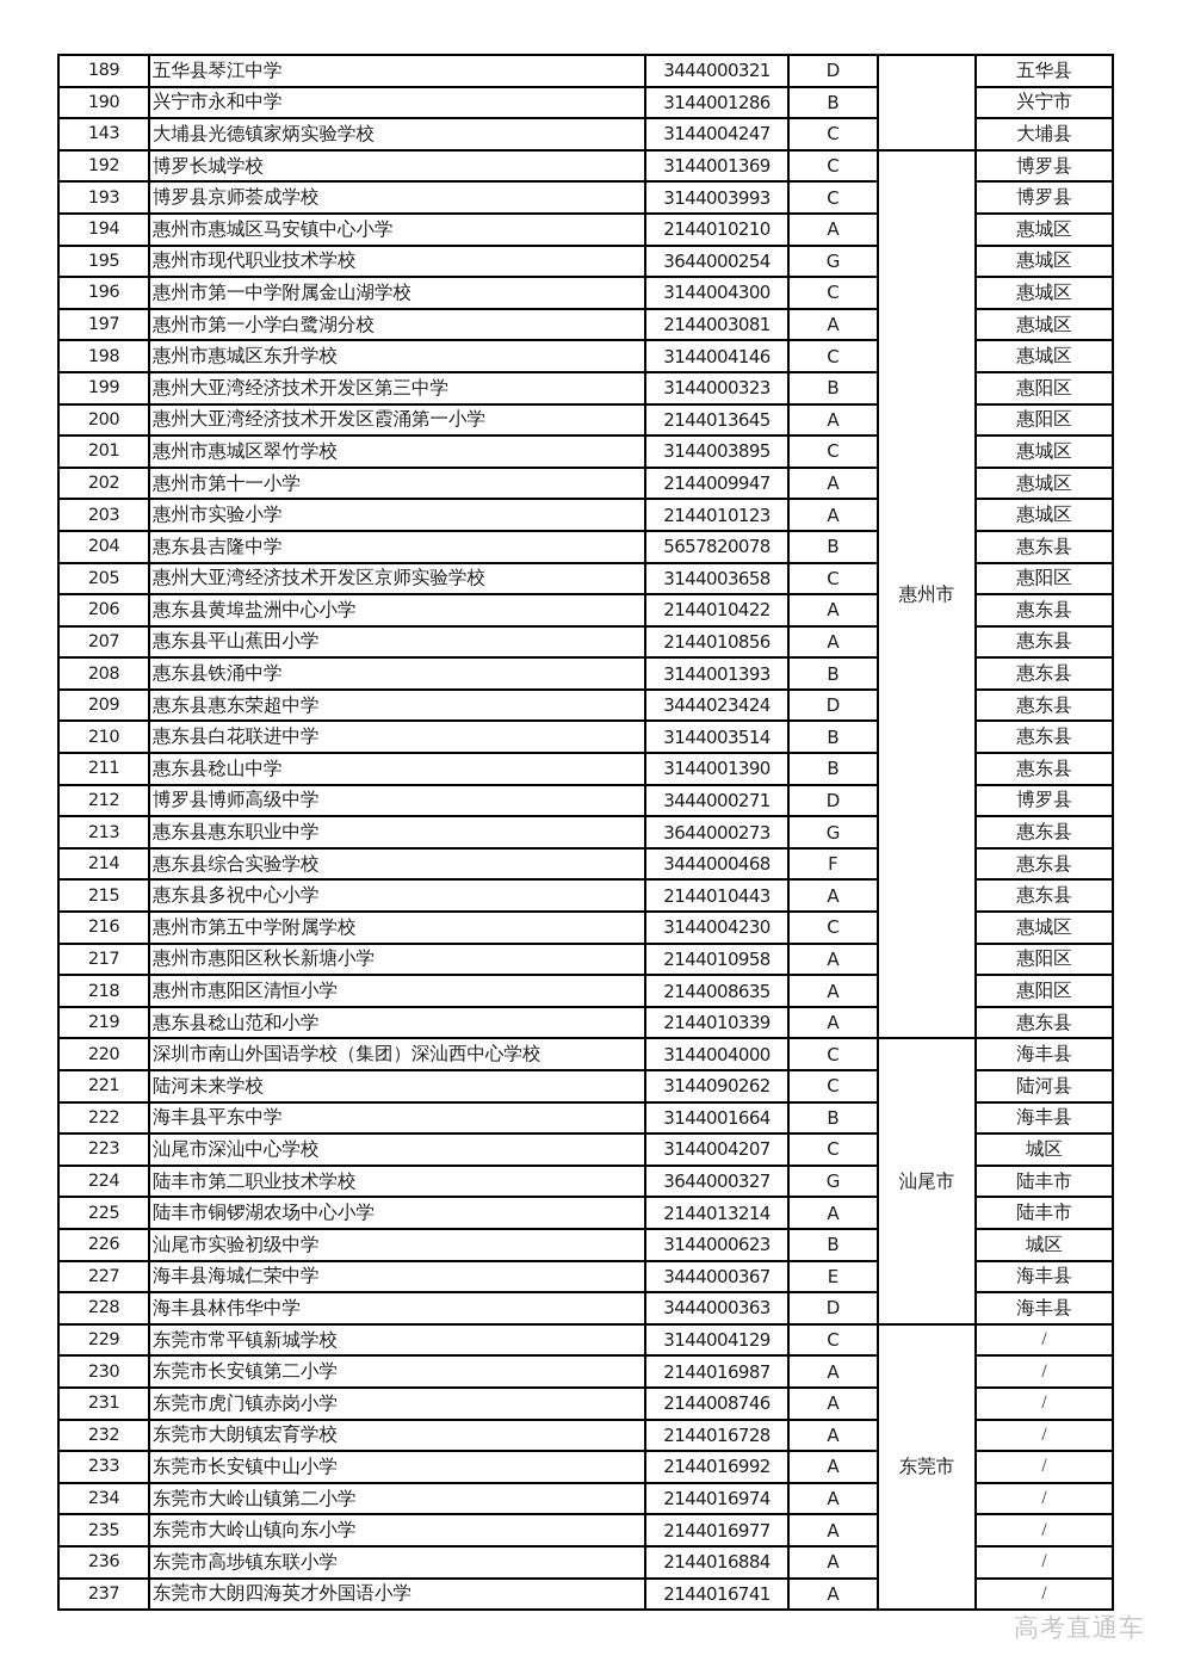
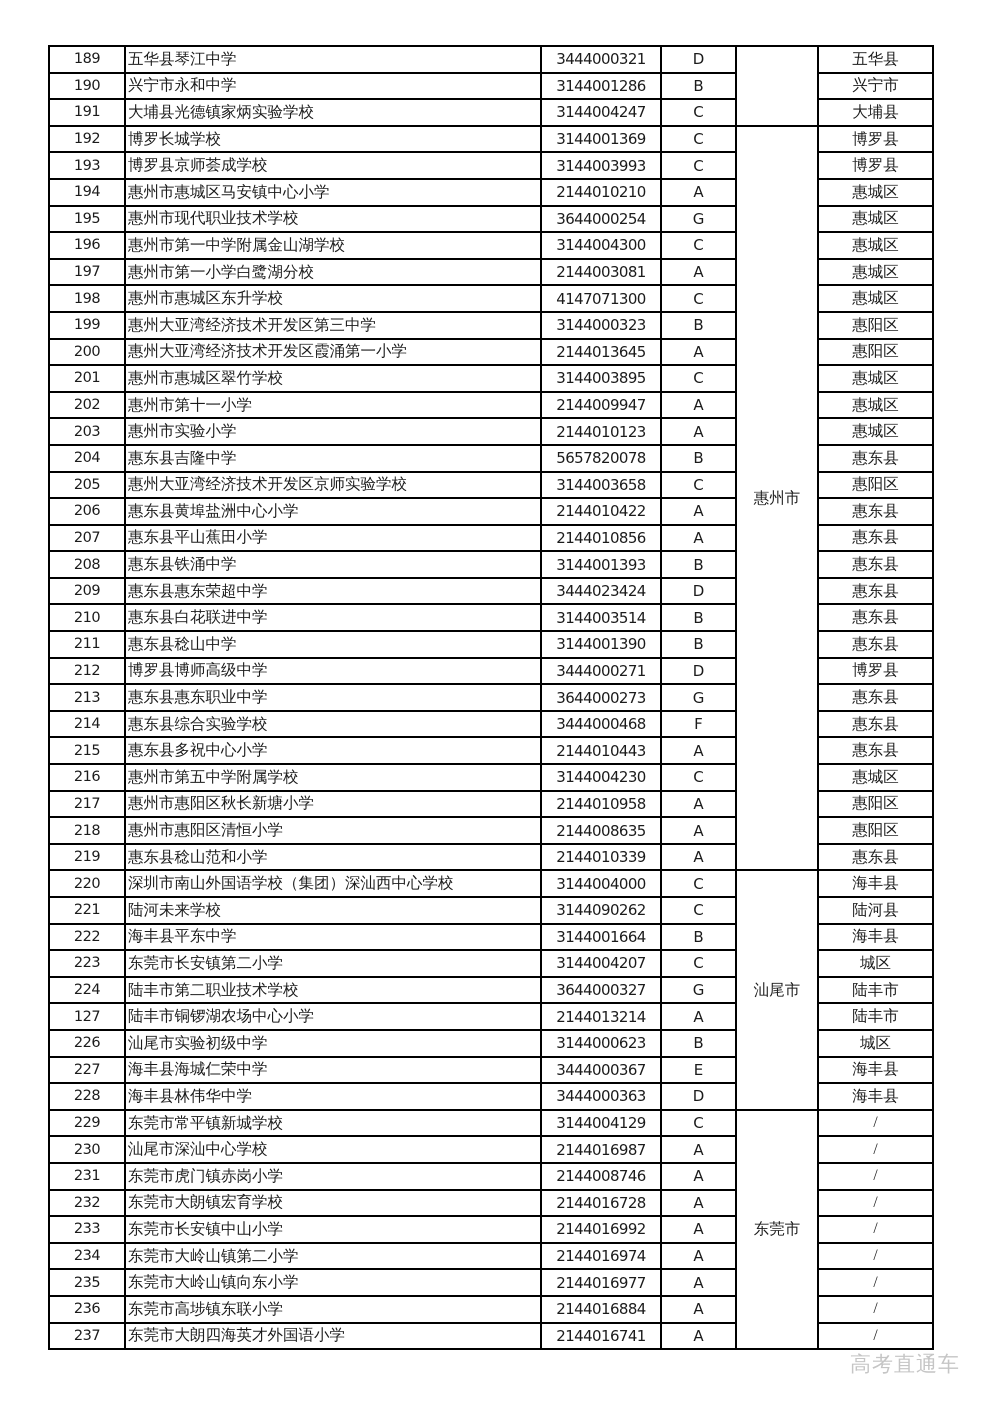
  189	五华县琴江中学	3444000321	D		五华县
  190	兴宁市永和中学	3144001286	B	兴宁市
- 143	大埔县光德镇家炳实验学校	3144004247	C	大埔县
+ 191	大埔县光德镇家炳实验学校	3144004247	C	大埔县
  192	博罗长城学校	3144001369	C	惠州市	博罗县
  193	博罗县京师荟成学校	3144003993	C	博罗县
  194	惠州市惠城区马安镇中心小学	2144010210	A	惠城区
  195	惠州市现代职业技术学校	3644000254	G	惠城区
  196	惠州市第一中学附属金山湖学校	3144004300	C	惠城区
  197	惠州市第一小学白鹭湖分校	2144003081	A	惠城区
- 198	惠州市惠城区东升学校	3144004146	C	惠城区
+ 198	惠州市惠城区东升学校	4147071300	C	惠城区
  199	惠州大亚湾经济技术开发区第三中学	3144000323	B	惠阳区
  200	惠州大亚湾经济技术开发区霞涌第一小学	2144013645	A	惠阳区
  201	惠州市惠城区翠竹学校	3144003895	C	惠城区
  202	惠州市第十一小学	2144009947	A	惠城区
  203	惠州市实验小学	2144010123	A	惠城区
  204	惠东县吉隆中学	5657820078	B	惠东县
  205	惠州大亚湾经济技术开发区京师实验学校	3144003658	C	惠阳区
  206	惠东县黄埠盐洲中心小学	2144010422	A	惠东县
  207	惠东县平山蕉田小学	2144010856	A	惠东县
  208	惠东县铁涌中学	3144001393	B	惠东县
  209	惠东县惠东荣超中学	3444023424	D	惠东县
  210	惠东县白花联进中学	3144003514	B	惠东县
  211	惠东县稔山中学	3144001390	B	惠东县
  212	博罗县博师高级中学	3444000271	D	博罗县
  213	惠东县惠东职业中学	3644000273	G	惠东县
  214	惠东县综合实验学校	3444000468	F	惠东县
  215	惠东县多祝中心小学	2144010443	A	惠东县
  216	惠州市第五中学附属学校	3144004230	C	惠城区
  217	惠州市惠阳区秋长新塘小学	2144010958	A	惠阳区
  218	惠州市惠阳区清恒小学	2144008635	A	惠阳区
  219	惠东县稔山范和小学	2144010339	A	惠东县
  220	深圳市南山外国语学校（集团）深汕西中心学校	3144004000	C	汕尾市	海丰县
  221	陆河未来学校	3144090262	C	陆河县
  222	海丰县平东中学	3144001664	B	海丰县
- 223	汕尾市深汕中心学校	3144004207	C	城区
+ 223	东莞市长安镇第二小学	3144004207	C	城区
  224	陆丰市第二职业技术学校	3644000327	G	陆丰市
- 225	陆丰市铜锣湖农场中心小学	2144013214	A	陆丰市
+ 127	陆丰市铜锣湖农场中心小学	2144013214	A	陆丰市
  226	汕尾市实验初级中学	3144000623	B	城区
  227	海丰县海城仁荣中学	3444000367	E	海丰县
  228	海丰县林伟华中学	3444000363	D	海丰县
  229	东莞市常平镇新城学校	3144004129	C	东莞市	/
- 230	东莞市长安镇第二小学	2144016987	A	/
+ 230	汕尾市深汕中心学校	2144016987	A	/
  231	东莞市虎门镇赤岗小学	2144008746	A	/
  232	东莞市大朗镇宏育学校	2144016728	A	/
  233	东莞市长安镇中山小学	2144016992	A	/
  234	东莞市大岭山镇第二小学	2144016974	A	/
  235	东莞市大岭山镇向东小学	2144016977	A	/
  236	东莞市高埗镇东联小学	2144016884	A	/
  237	东莞市大朗四海英才外国语小学	2144016741	A	/
  高考直通车
